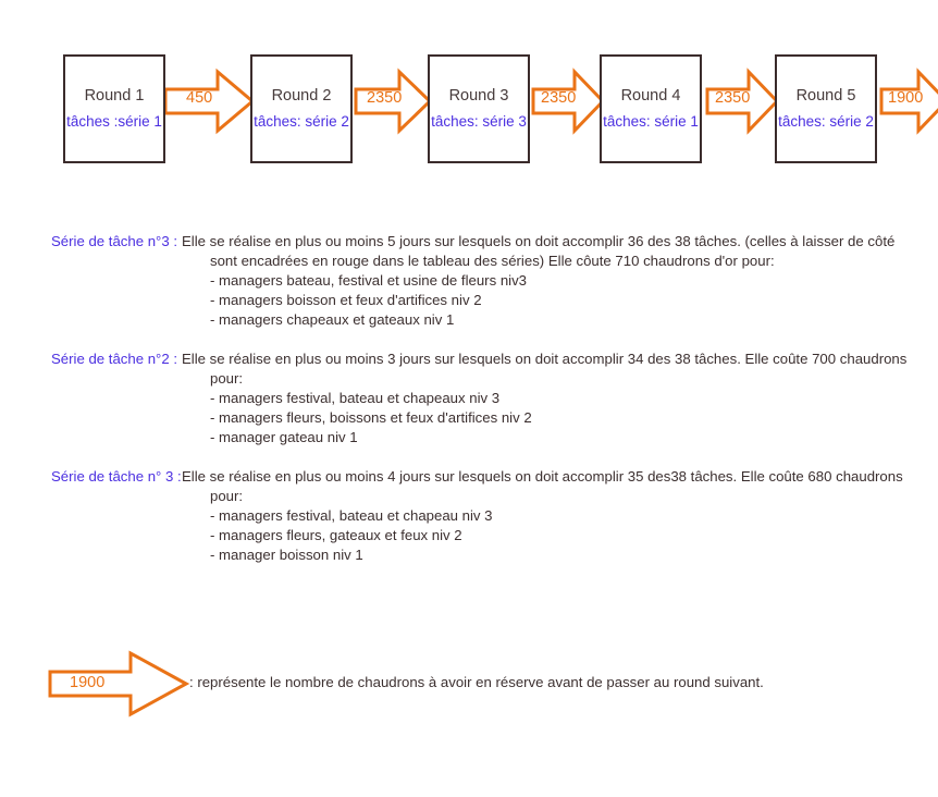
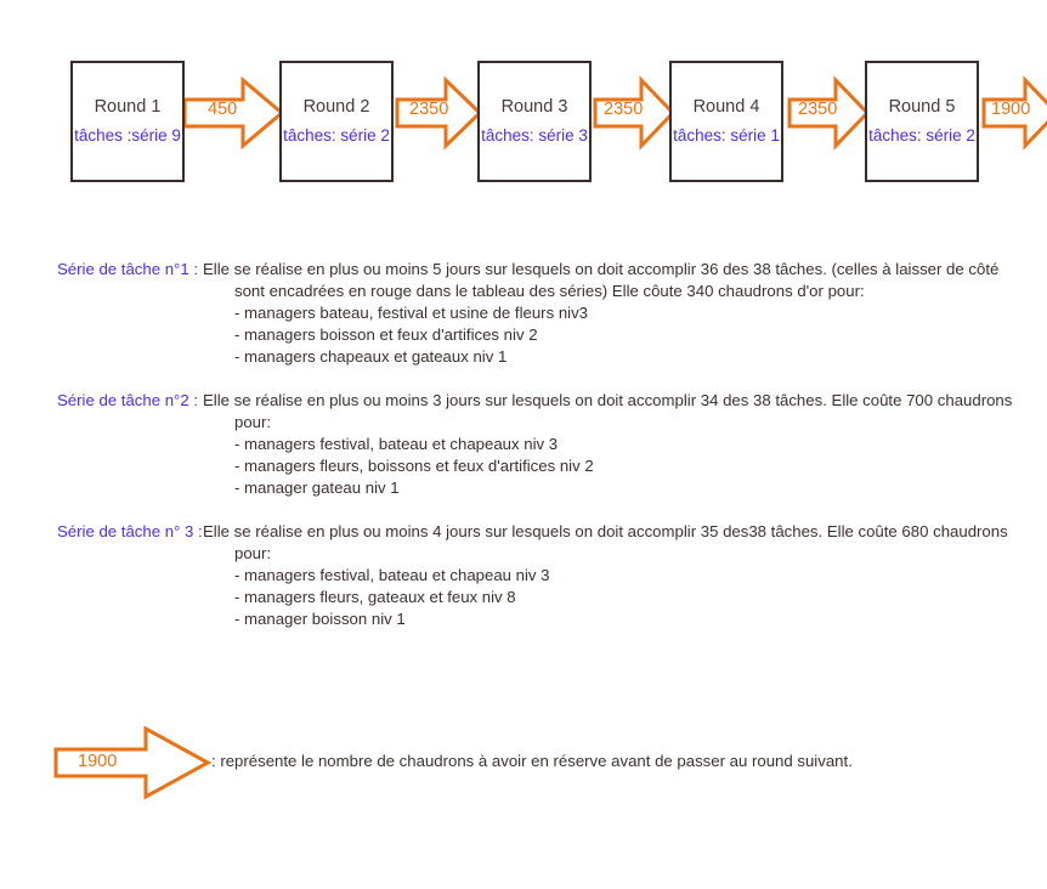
  Round 1
- tâches :série 1
+ tâches :série 9
  Round 2
  tâches: série 2
  Round 3
  tâches: série 3
  Round 4
  tâches: série 1
  Round 5
  tâches: série 2
  450
  2350
  2350
  2350
  1900
- Série de tâche n°3 :
+ Série de tâche n°1 :
  Elle se réalise en plus ou moins 5 jours sur lesquels on doit accomplir 36 des 38 tâches. (celles à laisser de côté
- sont encadrées en rouge dans le tableau des séries) Elle côute 710 chaudrons d'or pour:
+ sont encadrées en rouge dans le tableau des séries) Elle côute 340 chaudrons d'or pour:
  - managers bateau, festival et usine de fleurs niv3
  - managers boisson et feux d'artifices niv 2
  - managers chapeaux et gateaux niv 1
  Série de tâche n°2 :
  Elle se réalise en plus ou moins 3 jours sur lesquels on doit accomplir 34 des 38 tâches. Elle coûte 700 chaudrons
  pour:
  - managers festival, bateau et chapeaux niv 3
  - managers fleurs, boissons et feux d'artifices niv 2
  - manager gateau niv 1
  Série de tâche n° 3 :
  Elle se réalise en plus ou moins 4 jours sur lesquels on doit accomplir 35 des38 tâches. Elle coûte 680 chaudrons
  pour:
  - managers festival, bateau et chapeau niv 3
- - managers fleurs, gateaux et feux niv 2
+ - managers fleurs, gateaux et feux niv 8
  - manager boisson niv 1
  1900
  : représente le nombre de chaudrons à avoir en réserve avant de passer au round suivant.
